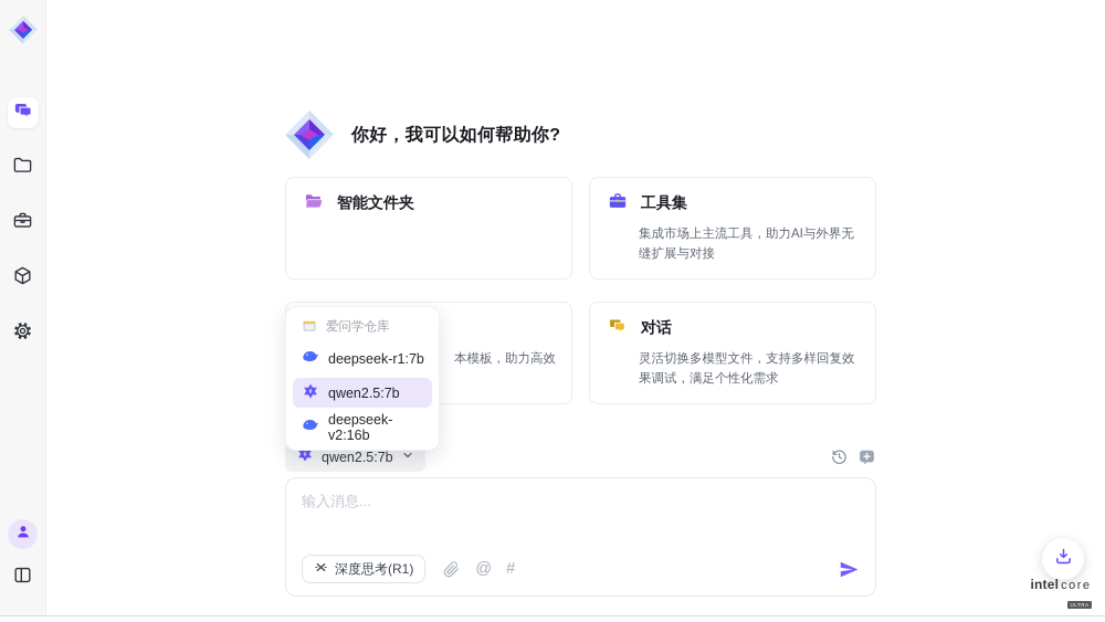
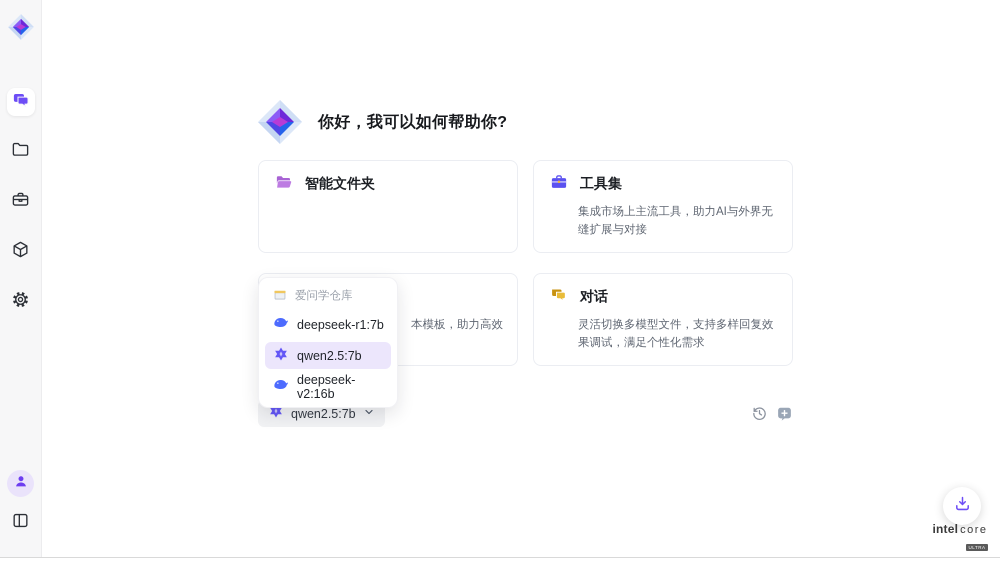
  你好，我可以如何帮助你?
  智能文件夹
  工具集
  集成市场上主流工具，助力AI与外界无缝扩展与对接
  本模板，助力高效
  对话
  灵活切换多模型文件，支持多样回复效果调试，满足个性化需求
  爱问学仓库
  deepseek-r1:7b
  qwen2.5:7b
  deepseek-v2:16b
  qwen2.5:7b
- 输入消息...
- 深度思考(R1)
- @
- #
  intel
  core
